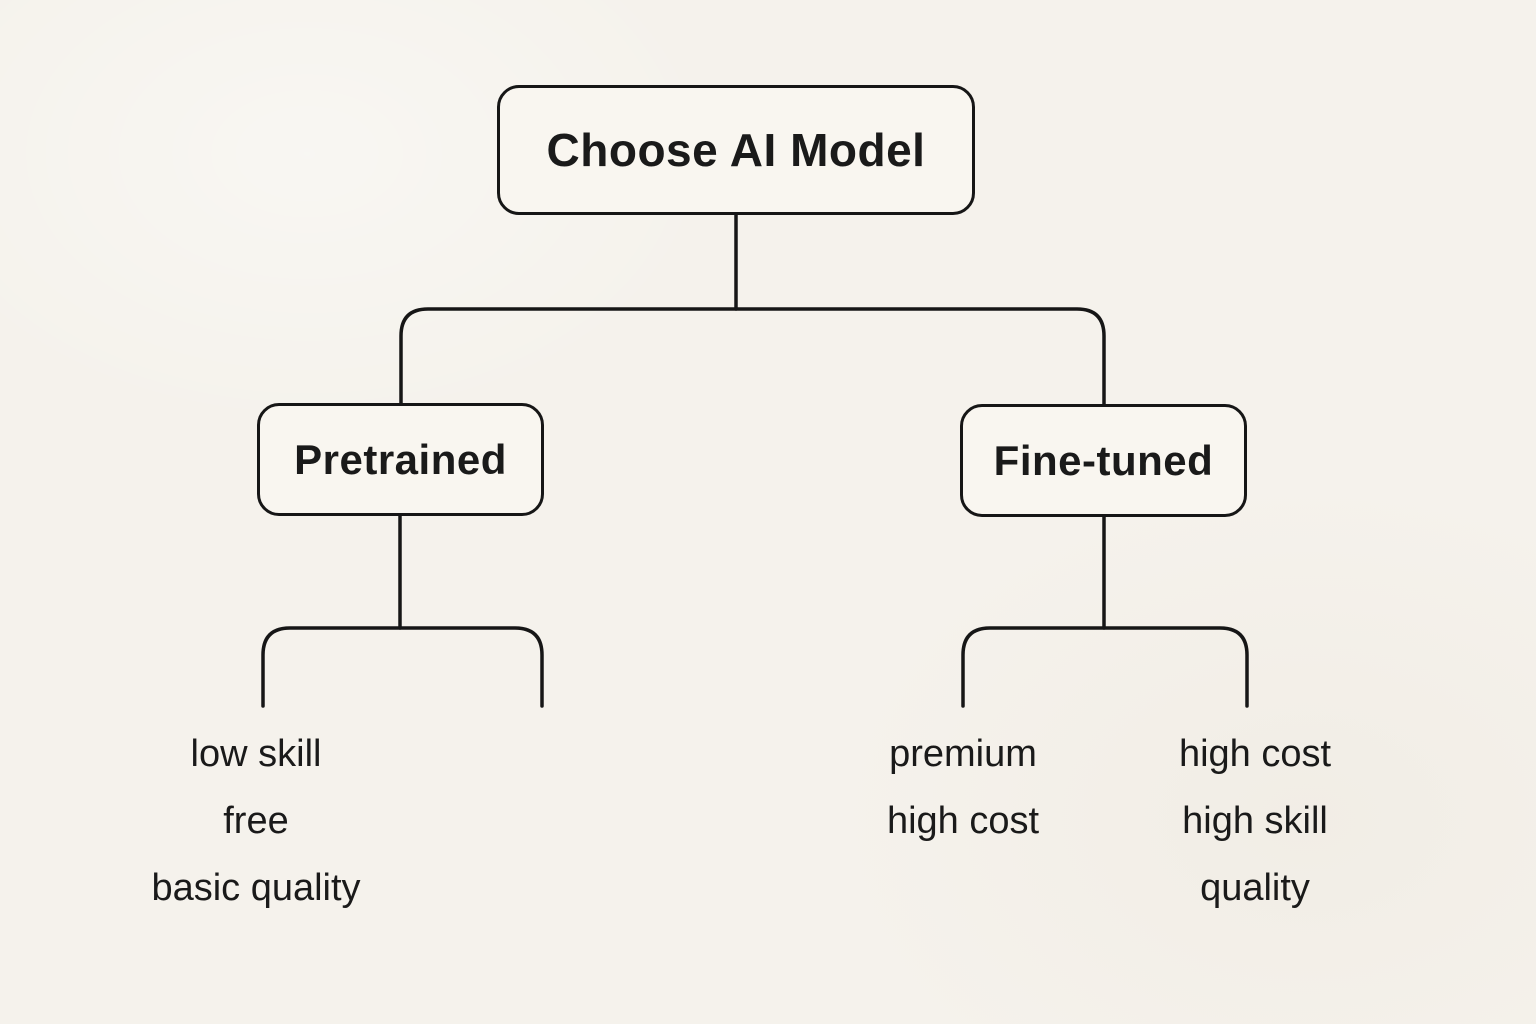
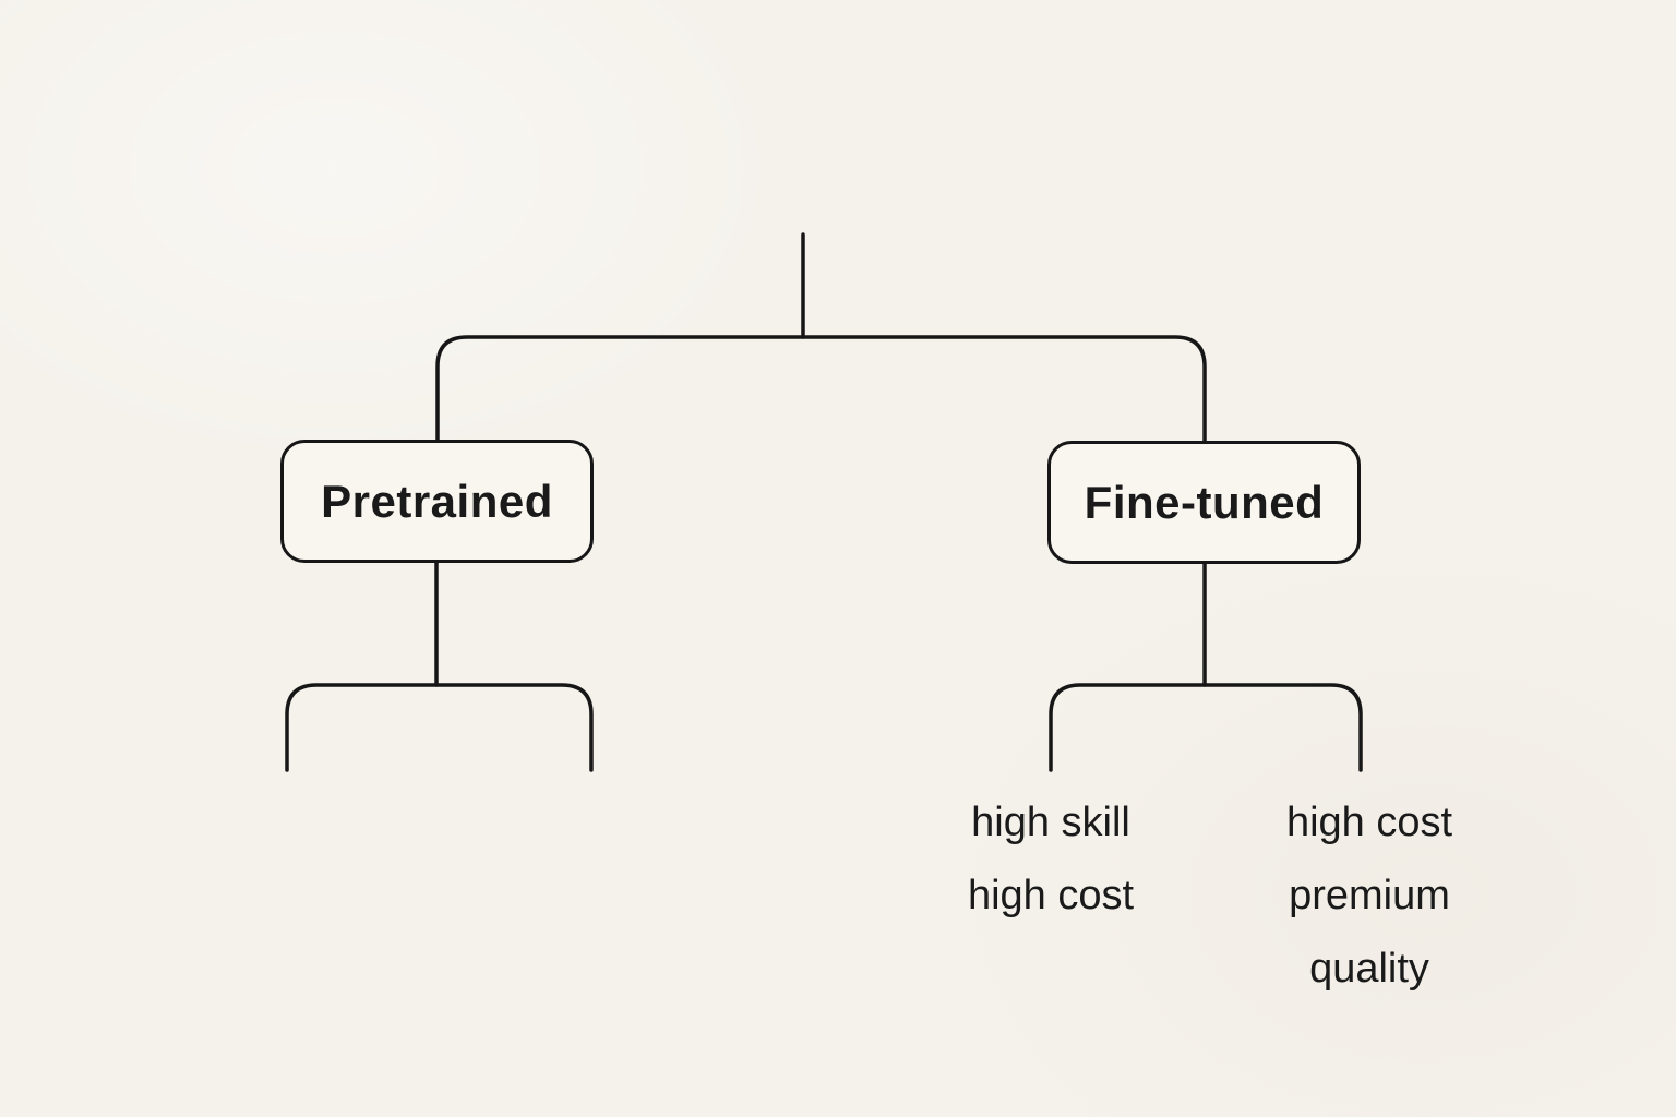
- Choose AI Model
  Pretrained
  Fine-tuned
- low skill
- free
- basic quality
- premium
+ high skill
  high cost
  high cost
- high skill
+ premium
  quality
